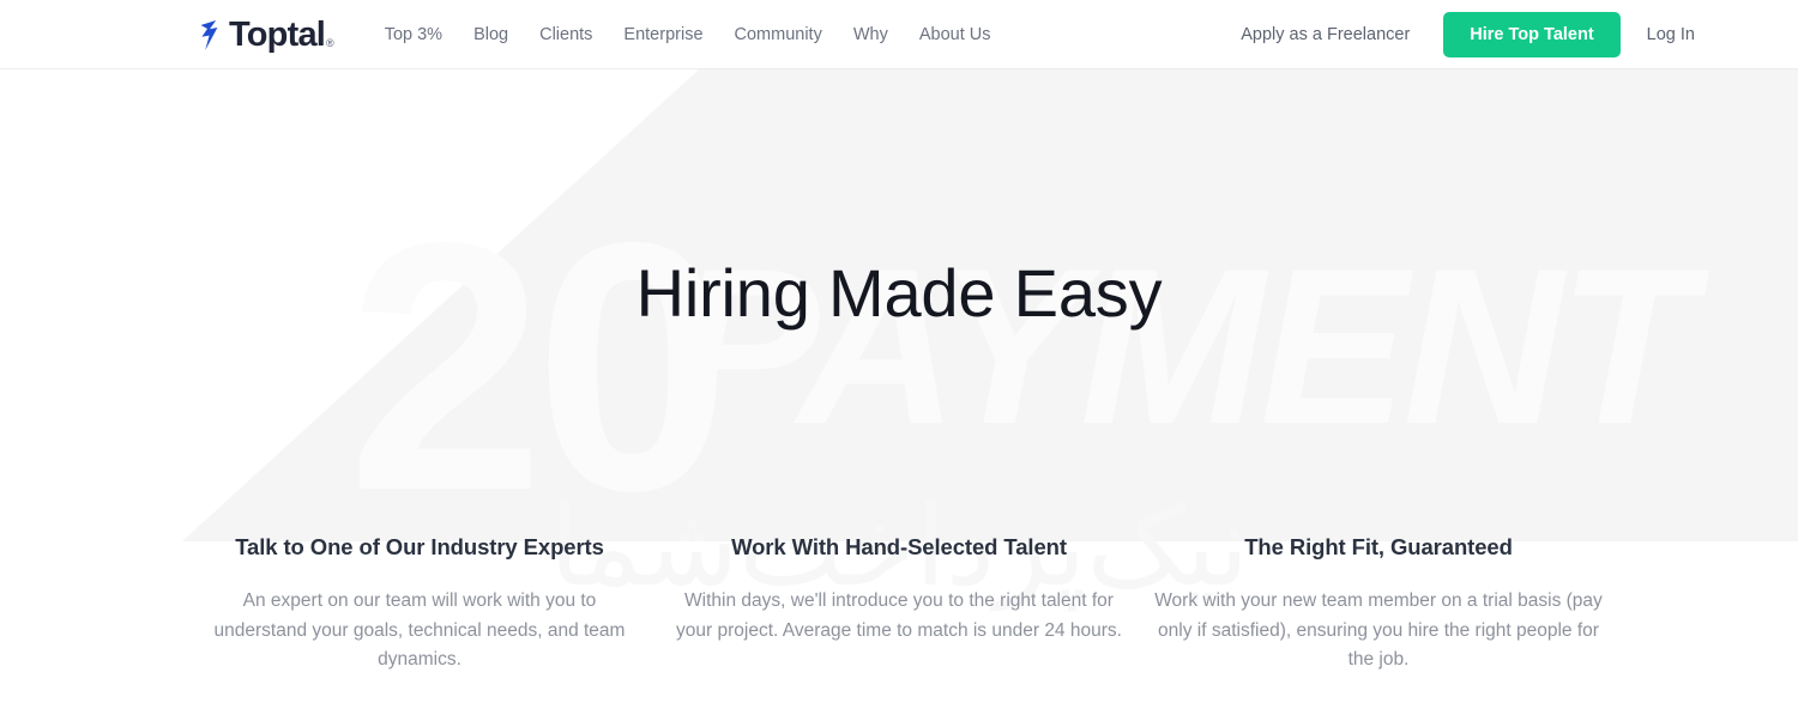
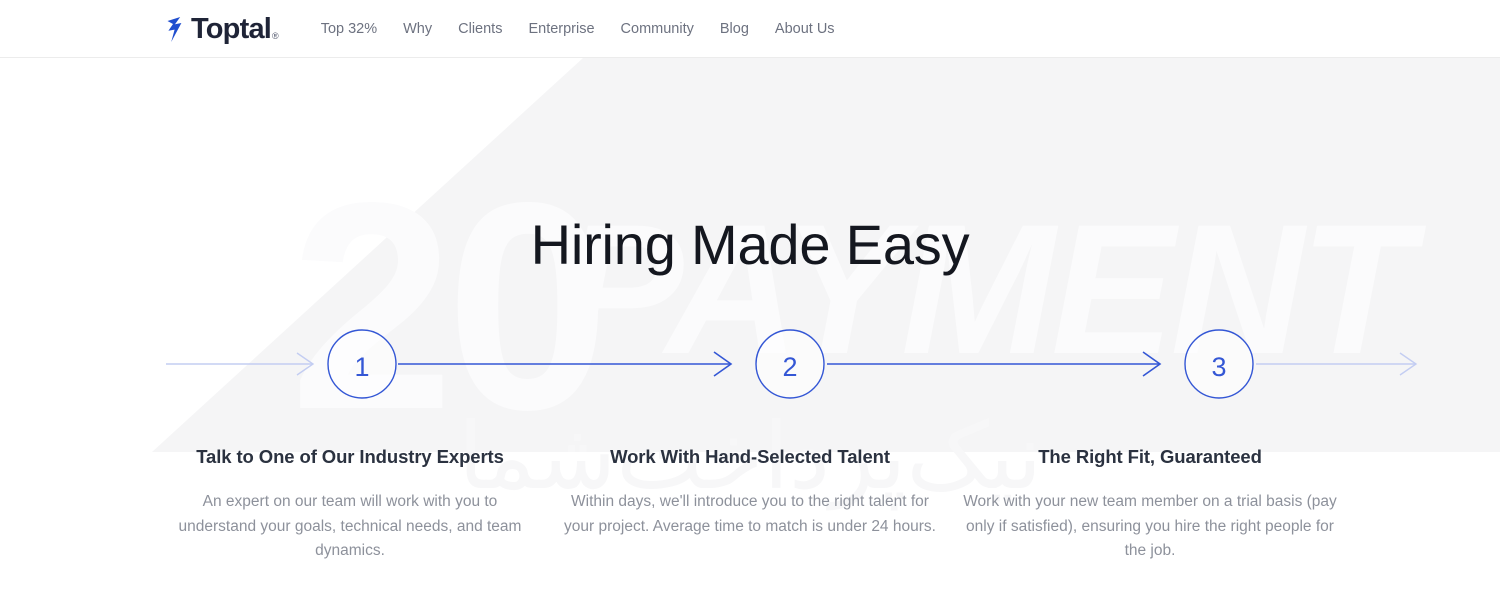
  Toptal
  ®
- Top 3%
+ Top 32%
- Blog
+ Why
  Clients
  Enterprise
  Community
- Why
+ Blog
  About Us
- Apply as a Freelancer
- Hire Top Talent
- Log In
  20
  PAYMENT
  نیک‌پرداخت‌شما
  Hiring Made Easy
+ 1
+ 2
+ 3
  Talk to One of Our Industry Experts
  An expert on our team will work with you to understand your goals, technical needs, and team dynamics.
  Work With Hand-Selected Talent
  Within days, we'll introduce you to the right talent for your project. Average time to match is under 24 hours.
  The Right Fit, Guaranteed
  Work with your new team member on a trial basis (pay only if satisfied), ensuring you hire the right people for the job.
